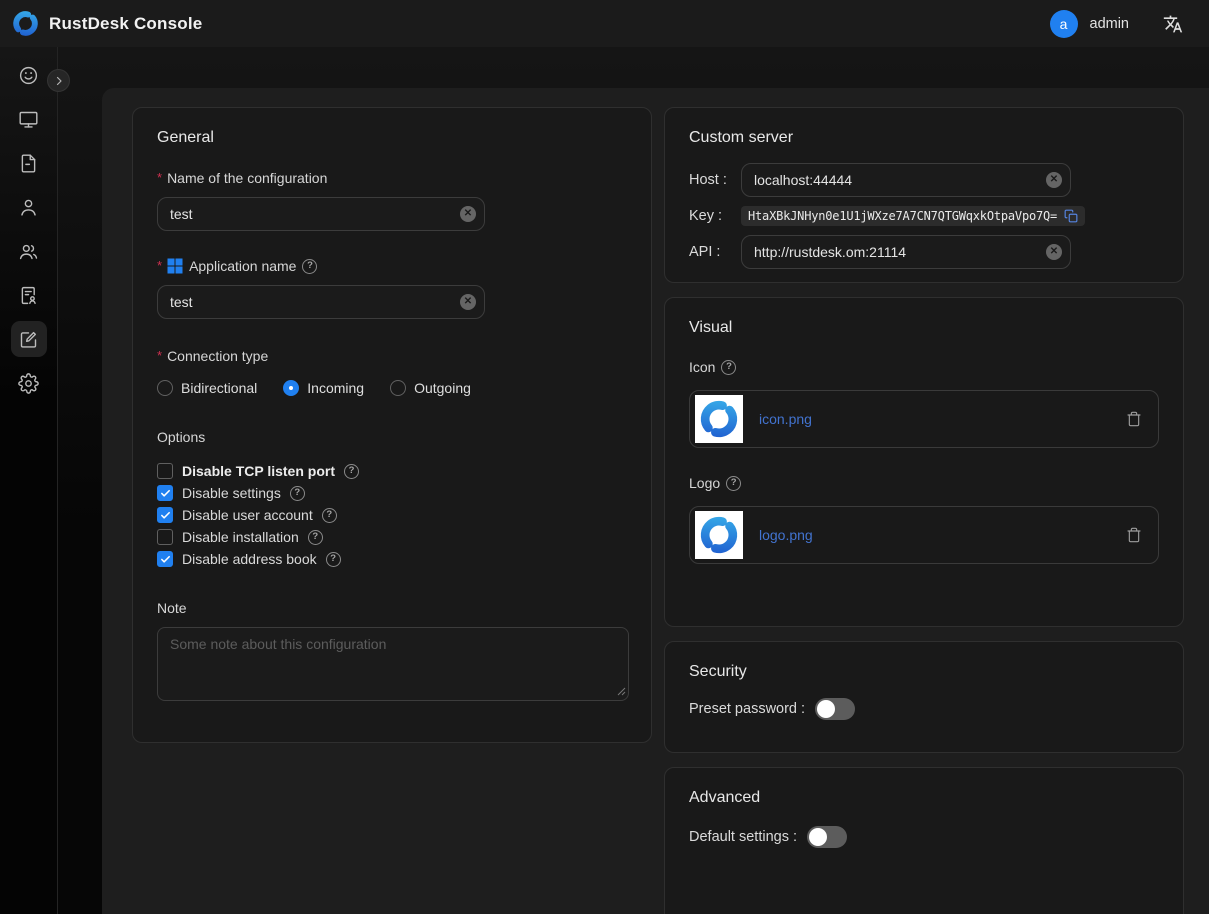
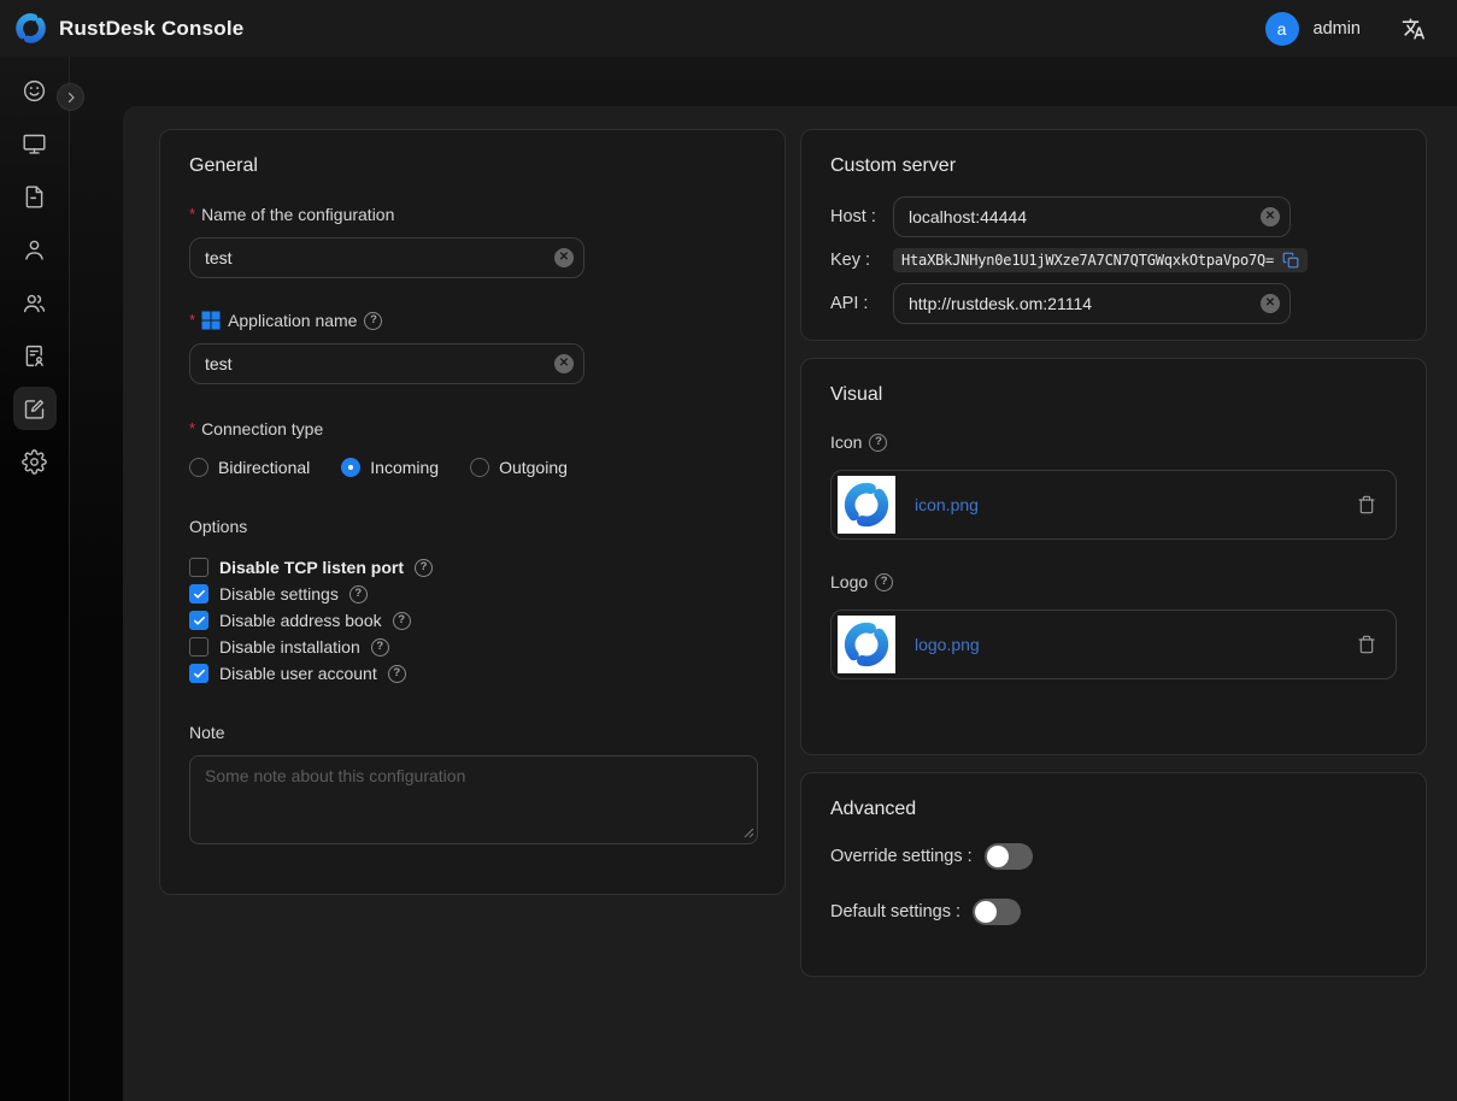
  RustDesk Console
  a
  admin
  General
  *
  Name of the configuration
  test
  ✕
  *
  Application name
  ?
  test
  ✕
  *
  Connection type
  Bidirectional
  Incoming
  Outgoing
  Options
  Disable TCP listen port
  ?
  Disable settings
  ?
- Disable user account
+ Disable address book
  ?
  Disable installation
  ?
- Disable address book
+ Disable user account
  ?
  Note
  Some note about this configuration
  Custom server
  Host :
  localhost:44444
  ✕
  Key :
  HtaXBkJNHyn0e1U1jWXze7A7CN7QTGWqxkOtpaVpo7Q=
  API :
  http://rustdesk.om:21114
  ✕
  Visual
  Icon
  ?
  icon.png
  Logo
  ?
  logo.png
- Security
- Preset password :
  Advanced
+ Override settings :
  Default settings :
